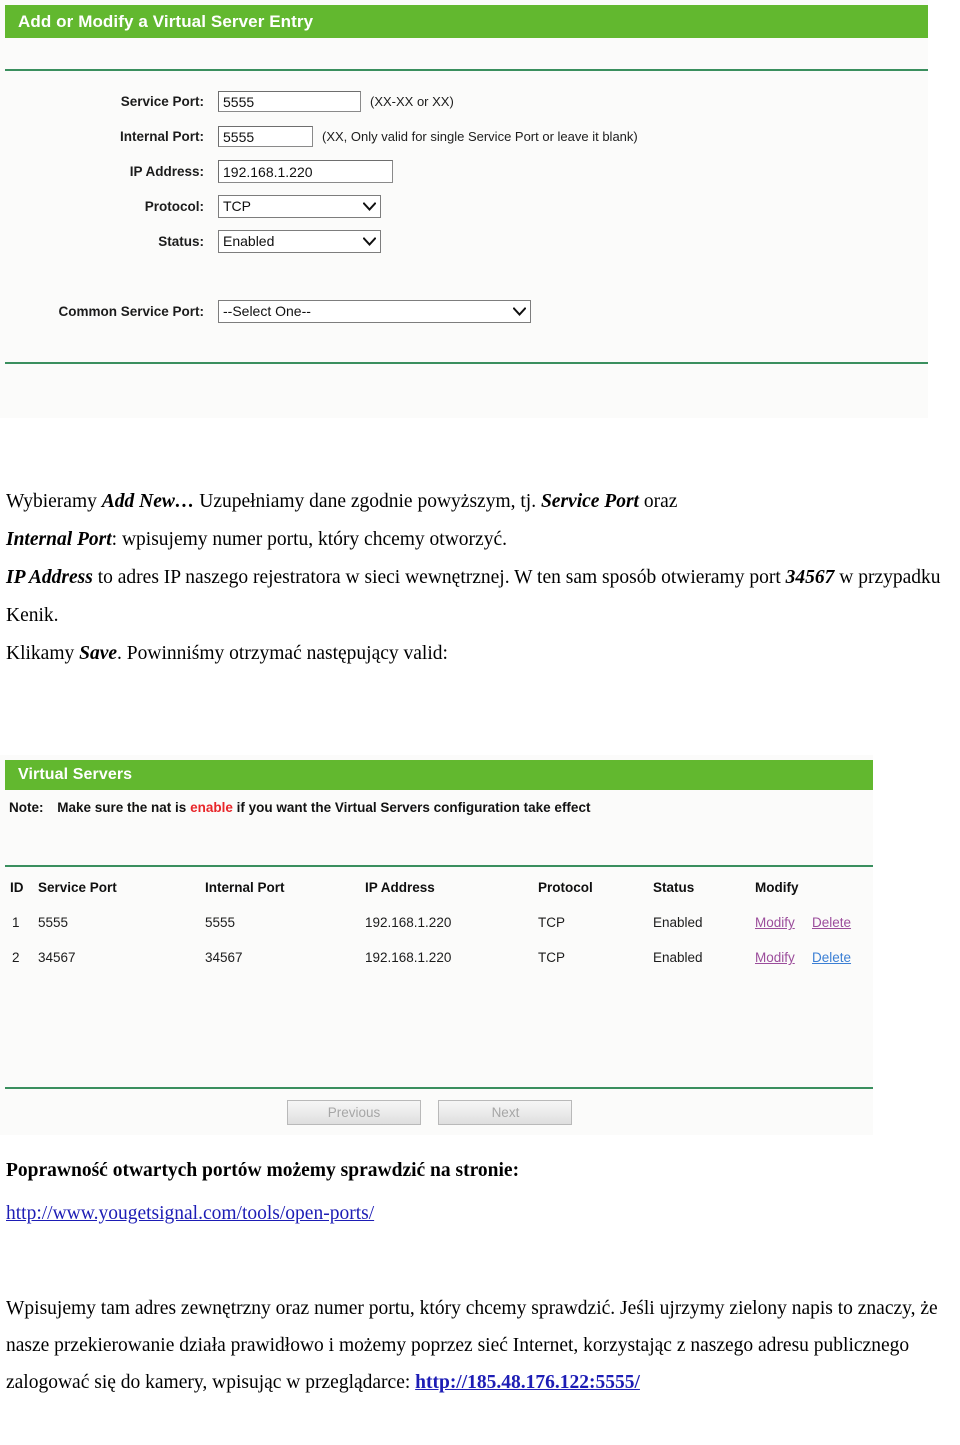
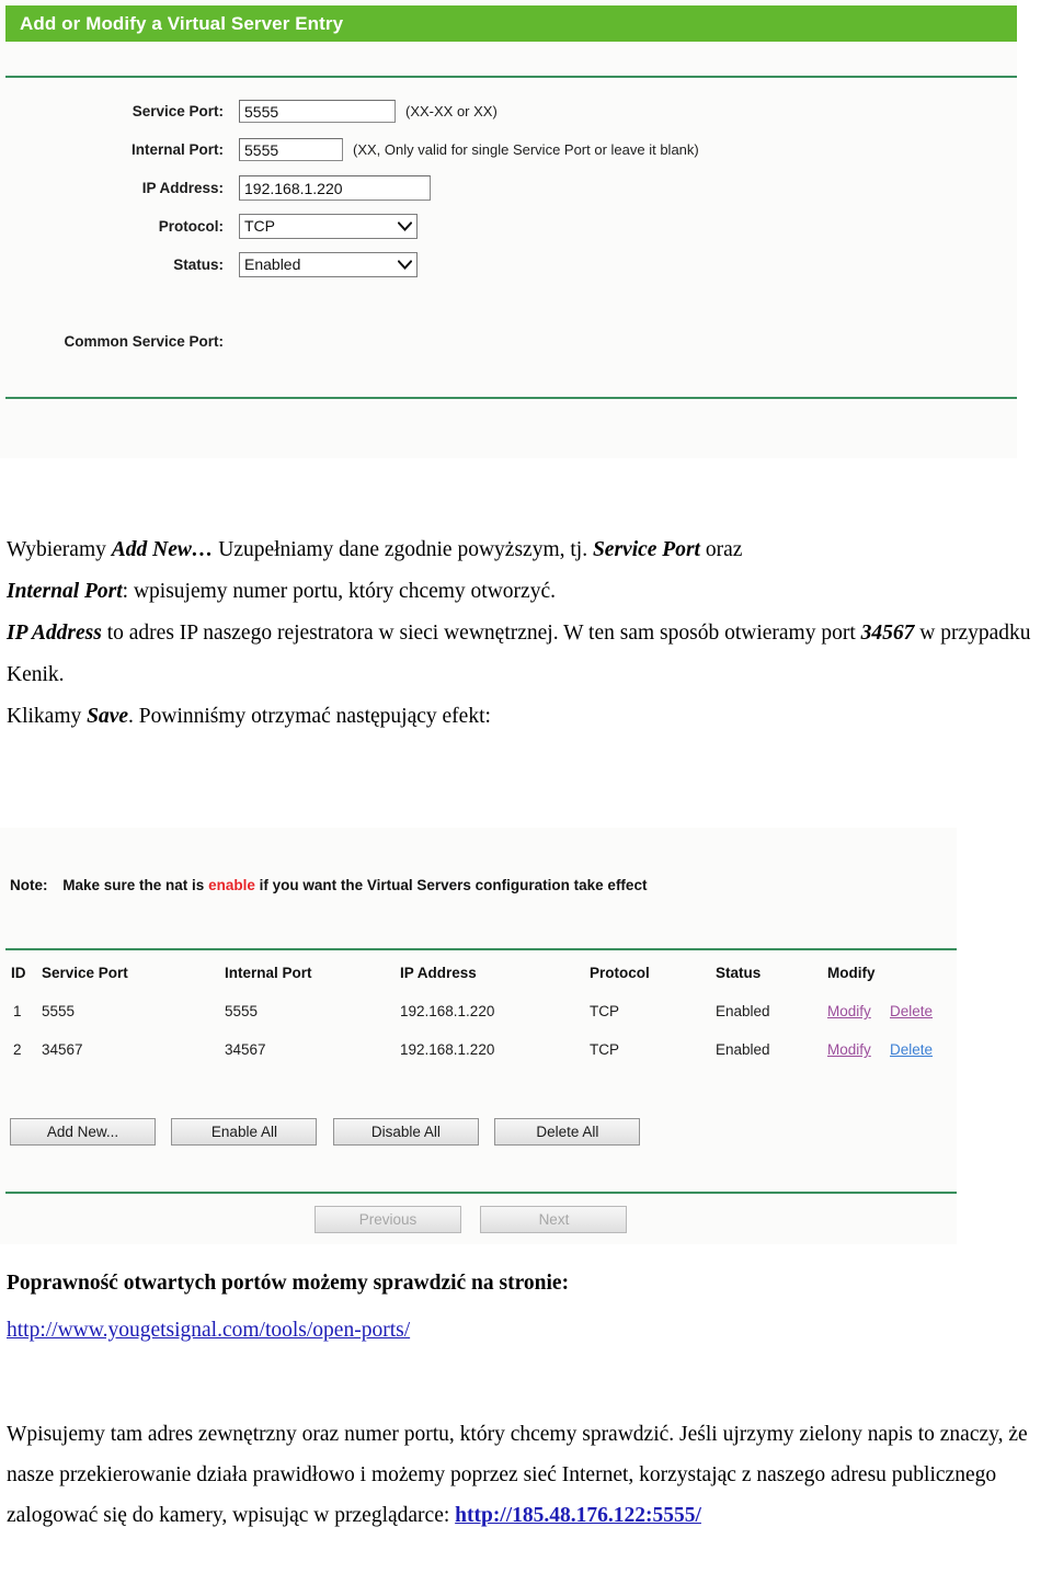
  Add or Modify a Virtual Server Entry
  Service Port:
  5555
  (XX-XX or XX)
  Internal Port:
  5555
  (XX, Only valid for single Service Port or leave it blank)
  IP Address:
  192.168.1.220
  Protocol:
  TCP
  Status:
  Enabled
  Common Service Port:
- --Select One--
  Wybieramy Add New… Uzupełniamy dane zgodnie powyższym, tj. Service Port oraz
  Internal Port: wpisujemy numer portu, który chcemy otworzyć.
  IP Address to adres IP naszego rejestratora w sieci wewnętrznej. W ten sam sposób otwieramy port 34567 w przypadku Kenik.
- Klikamy Save. Powinniśmy otrzymać następujący valid:
+ Klikamy Save. Powinniśmy otrzymać następujący efekt:
- Virtual Servers
  Note: Make sure the nat is enable if you want the Virtual Servers configuration take effect
  ID
  Service Port
  Internal Port
  IP Address
  Protocol
  Status
  Modify
  1
  5555
  5555
  192.168.1.220
  TCP
  Enabled
  Modify
  Delete
  2
  34567
  34567
  192.168.1.220
  TCP
  Enabled
  Modify
  Delete
+ Add New... Enable All Disable All Delete All
  Previous Next
  Poprawność otwartych portów możemy sprawdzić na stronie:
  http://www.yougetsignal.com/tools/open-ports/
  Wpisujemy tam adres zewnętrzny oraz numer portu, który chcemy sprawdzić. Jeśli ujrzymy zielony napis to znaczy, że nasze przekierowanie działa prawidłowo i możemy poprzez sieć Internet, korzystając z naszego adresu publicznego zalogować się do kamery, wpisując w przeglądarce: http://185.48.176.122:5555/
